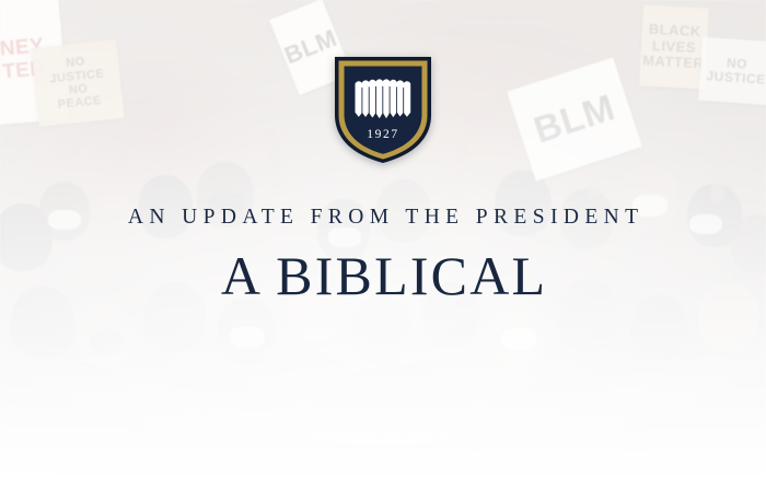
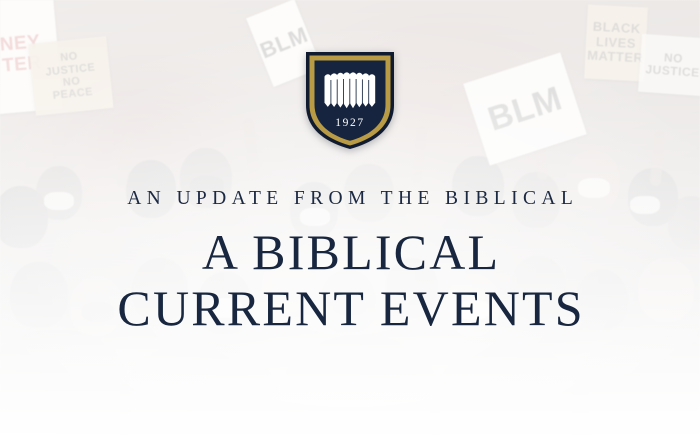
  1927
- AN UPDATE FROM THE PRESIDENT
+ AN UPDATE FROM THE BIBLICAL
  A BIBLICAL
+ CURRENT EVENTS
